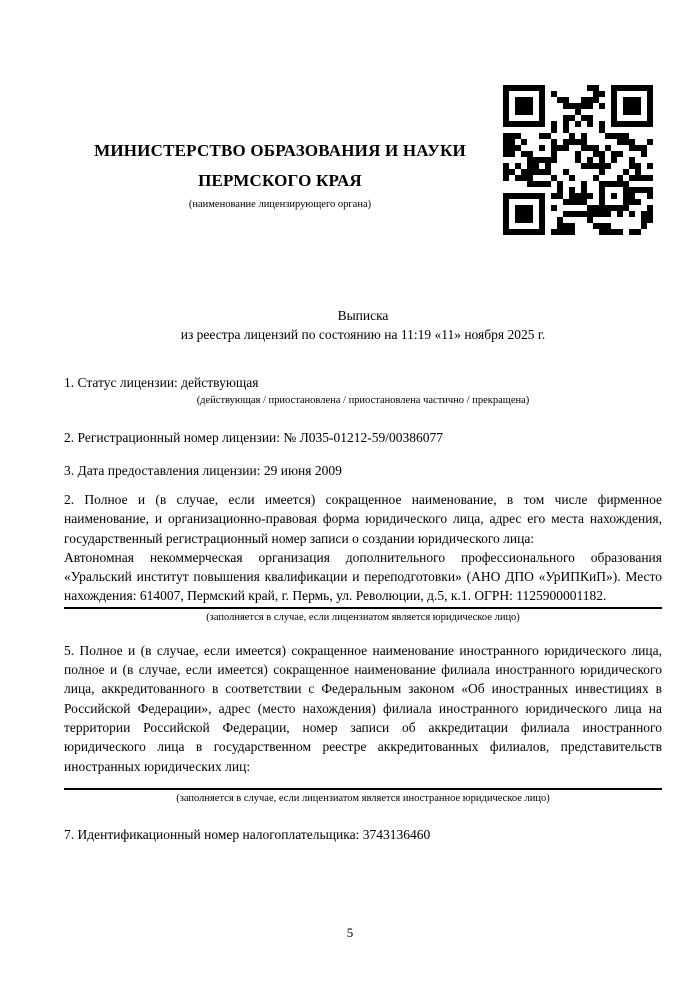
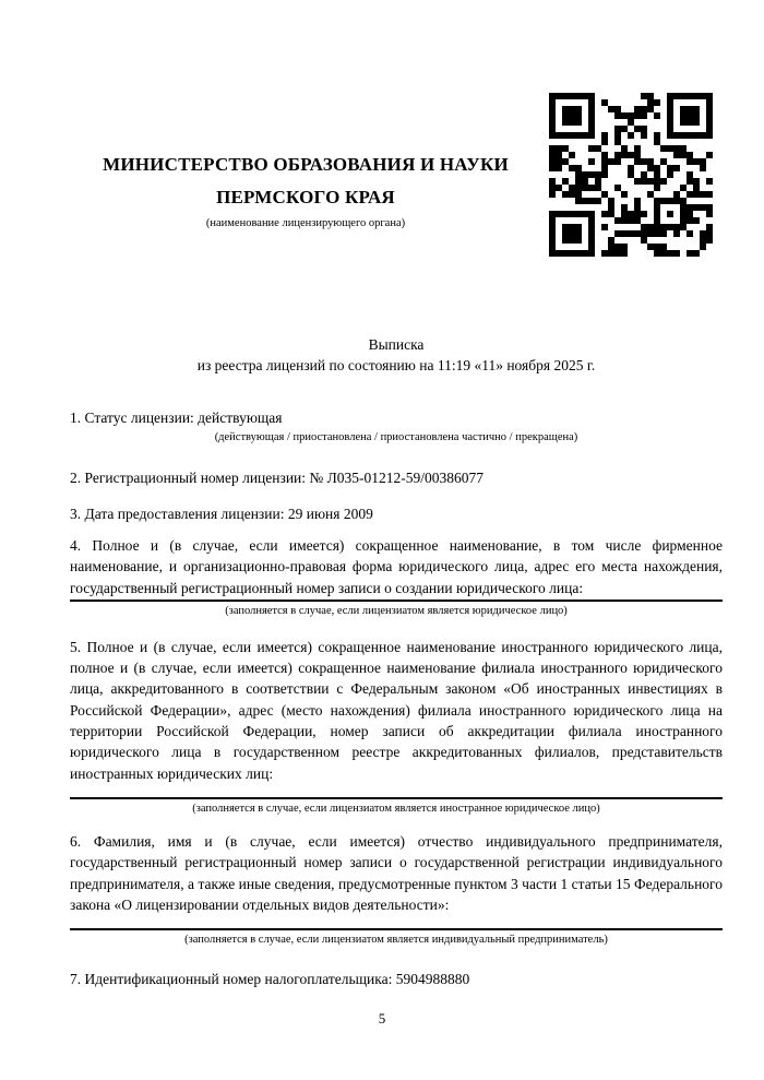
  МИНИСТЕРСТВО ОБРАЗОВАНИЯ И НАУКИ
  ПЕРМСКОГО КРАЯ
  (наименование лицензирующего органа)
  Выписка
  из реестра лицензий по состоянию на 11:19 «11» ноября 2025 г.
  1. Статус лицензии: действующая
  (действующая / приостановлена / приостановлена частично / прекращена)
  2. Регистрационный номер лицензии: № Л035-01212-59/00386077
  3. Дата предоставления лицензии: 29 июня 2009
- 2. Полное и (в случае, если имеется) сокращенное наименование, в том числе фирменное наименование, и организационно-правовая форма юридического лица, адрес его места нахождения, государственный регистрационный номер записи о создании юридического лица:
+ 4. Полное и (в случае, если имеется) сокращенное наименование, в том числе фирменное наименование, и организационно-правовая форма юридического лица, адрес его места нахождения, государственный регистрационный номер записи о создании юридического лица:
- Автономная некоммерческая организация дополнительного профессионального образования «Уральский институт повышения квалификации и переподготовки» (АНО ДПО «УрИПКиП»). Место нахождения: 614007, Пермский край, г. Пермь, ул. Революции, д.5, к.1. ОГРН: 1125900001182.
  (заполняется в случае, если лицензиатом является юридическое лицо)
  5. Полное и (в случае, если имеется) сокращенное наименование иностранного юридического лица, полное и (в случае, если имеется) сокращенное наименование филиала иностранного юридического лица, аккредитованного в соответствии с Федеральным законом «Об иностранных инвестициях в Российской Федерации», адрес (место нахождения) филиала иностранного юридического лица на территории Российской Федерации, номер записи об аккредитации филиала иностранного юридического лица в государственном реестре аккредитованных филиалов, представительств иностранных юридических лиц:
  (заполняется в случае, если лицензиатом является иностранное юридическое лицо)
+ 6. Фамилия, имя и (в случае, если имеется) отчество индивидуального предпринимателя, государственный регистрационный номер записи о государственной регистрации индивидуального предпринимателя, а также иные сведения, предусмотренные пунктом 3 части 1 статьи 15 Федерального закона «О лицензировании отдельных видов деятельности»:
+ (заполняется в случае, если лицензиатом является индивидуальный предприниматель)
- 7. Идентификационный номер налогоплательщика: 3743136460
+ 7. Идентификационный номер налогоплательщика: 5904988880
  5
